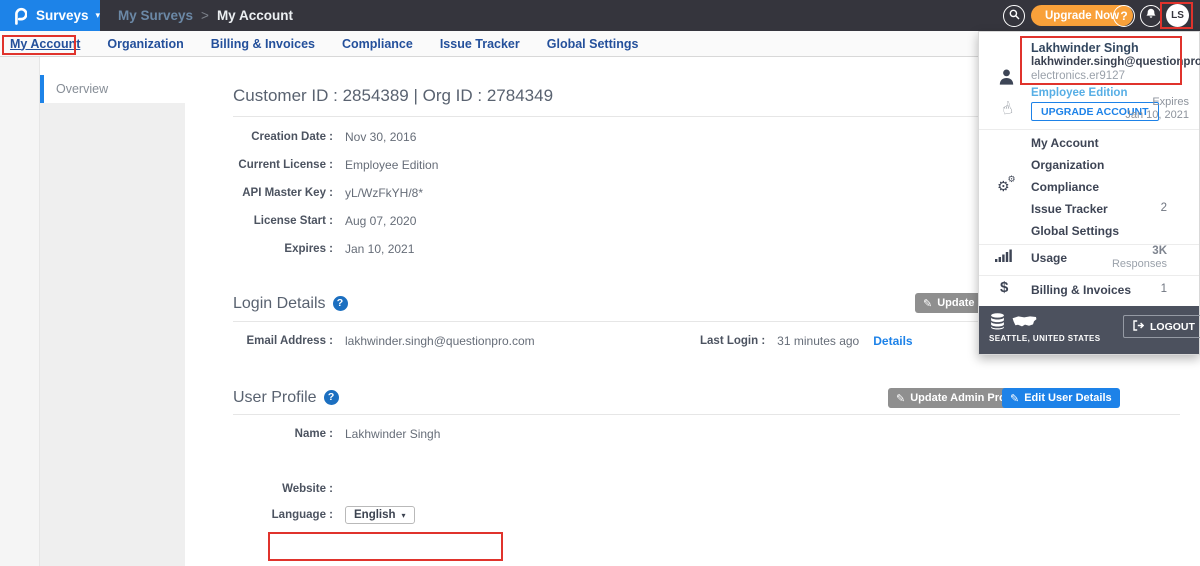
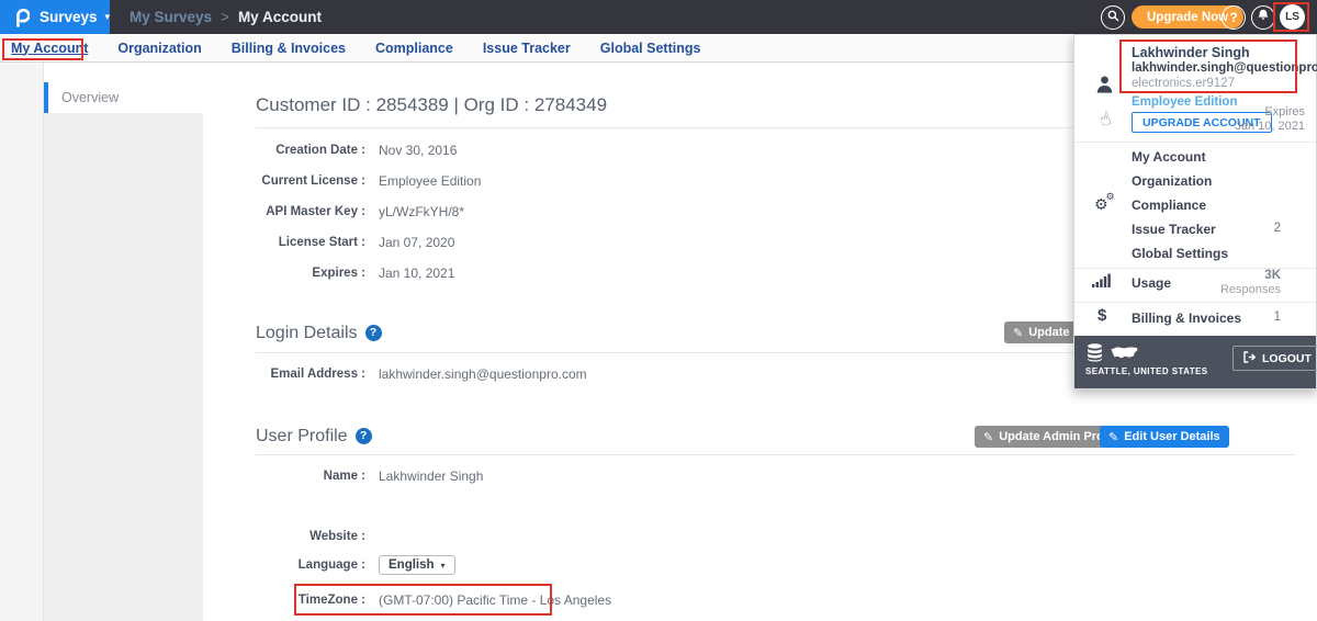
  Surveys
  ▾
  My Surveys
  >
  My Account
  Upgrade Now
  ?
  LS
  My Account
  Organization
  Billing & Invoices
  Compliance
  Issue Tracker
  Global Settings
  Overview
  Customer ID : 2854389 | Org ID : 2784349
  Creation Date :
  Nov 30, 2016
  Current License :
  Employee Edition
  API Master Key :
  yL/WzFkYH/8*
  License Start :
- Aug 07, 2020
+ Jan 07, 2020
  Expires :
  Jan 10, 2021
  Login Details ?
  ✎
  Update
  Email Address :
  lakhwinder.singh@questionpro.com
- Last Login :
- 31 minutes ago
- Details
  User Profile ?
  ✎
  Update Admin Pr
  ✎
  Edit User Details
  Name :
  Lakhwinder Singh
  Website :
  Language :
  English
  ▾
+ TimeZone :
+ (GMT-07:00) Pacific Time - Los Angeles
  Lakhwinder Singh
  lakhwinder.singh@questionpro
  electronics.er9127
  Employee Edition
  UPGRADE ACCOUNT
  Expires
  Jan 10, 2021
  My Account
  Organization
  ⚙
  ⚙
  Compliance
  Issue Tracker
  2
  Global Settings
  Usage
  3K
  Responses
  $
  Billing & Invoices
  1
  SEATTLE, UNITED STATES
  LOGOUT
